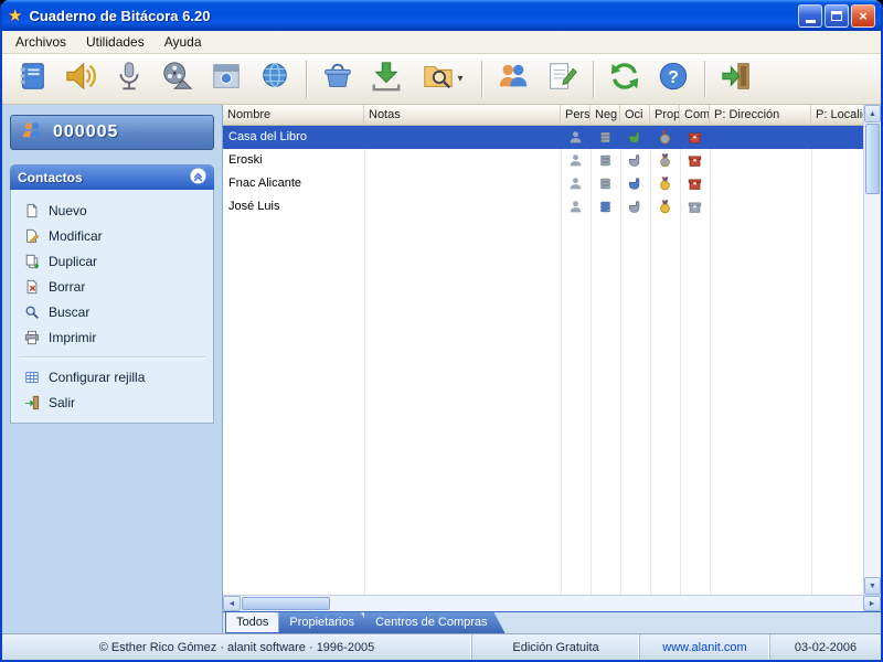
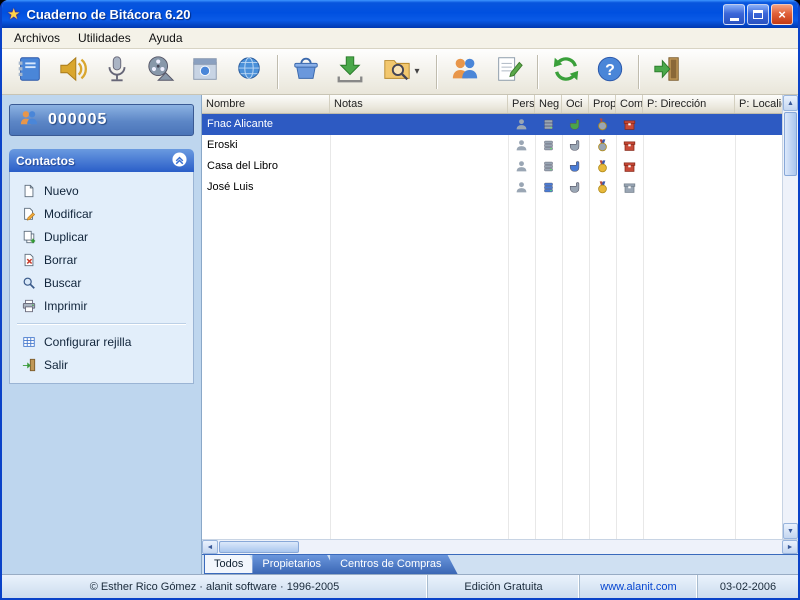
  ★
  Cuaderno de Bitácora 6.20
  ×
  Archivos
  Utilidades
  Ayuda
  ▾
  ?
  000005
  Contactos
  Nuevo
  Modificar
  Duplicar
  Borrar
  Buscar
  Imprimir
  Configurar rejilla
  Salir
  Nombre
  Notas
  Pers
  Neg
  Oci
  Prop
  Com
  P: Dirección
  P: Locali
- Casa del Libro
+ Fnac Alicante
  Eroski
- Fnac Alicante
+ Casa del Libro
  José Luis
  Todos
  Propietarios
  Centros de Compras
  © Esther Rico Gómez · alanit software · 1996-2005
  Edición Gratuita
  www.alanit.com
  03-02-2006
